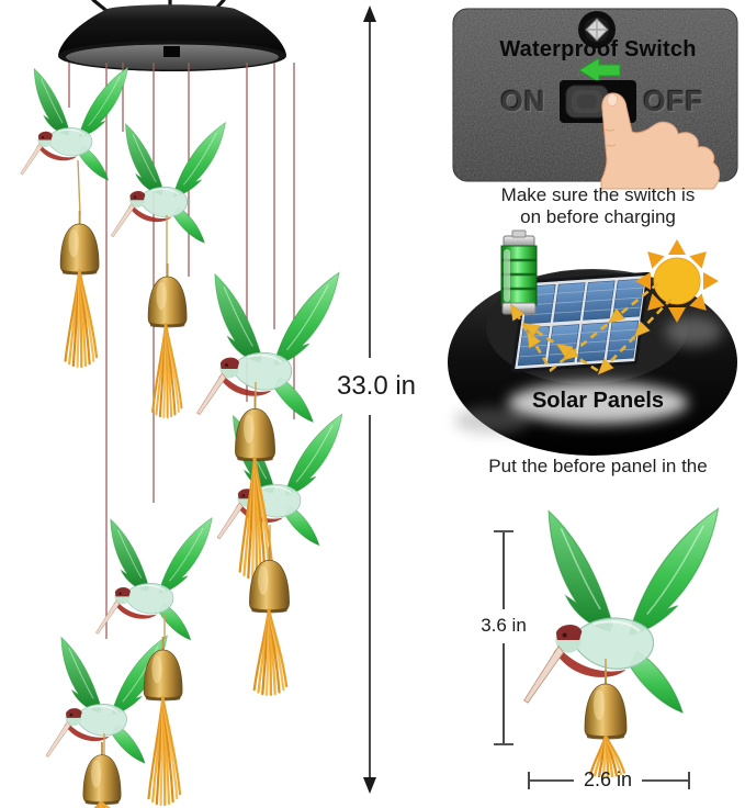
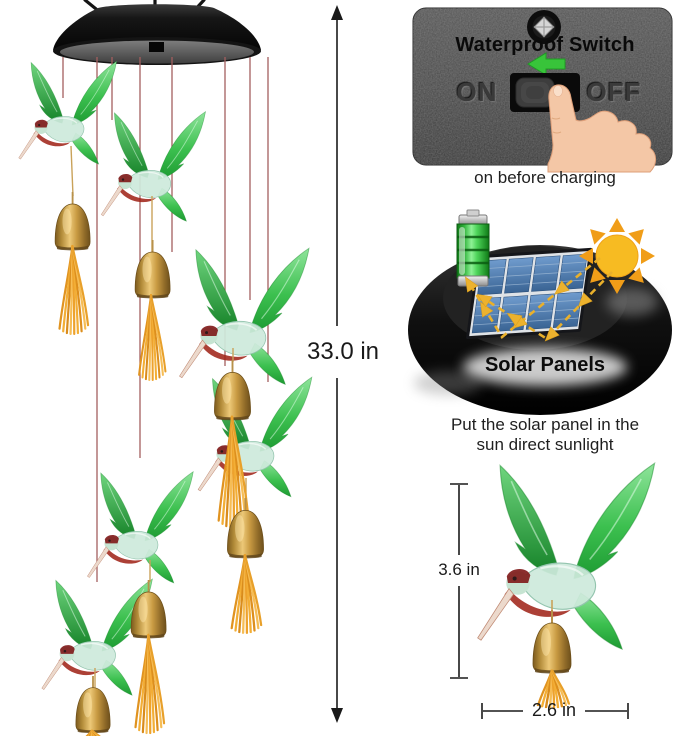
  33.0 in
  Waterproof Switch
  ON
  OFF
- Make sure the switch is
  on before charging
  Solar Panels
- Put the before panel in the
+ Put the solar panel in the
+ sun direct sunlight
  3.6 in
  2.6 in
